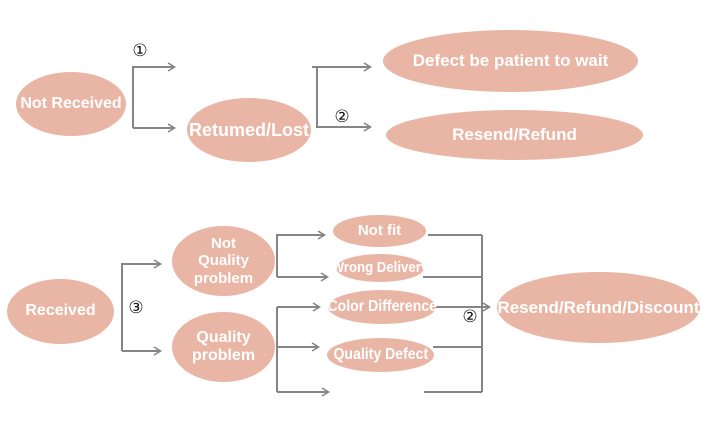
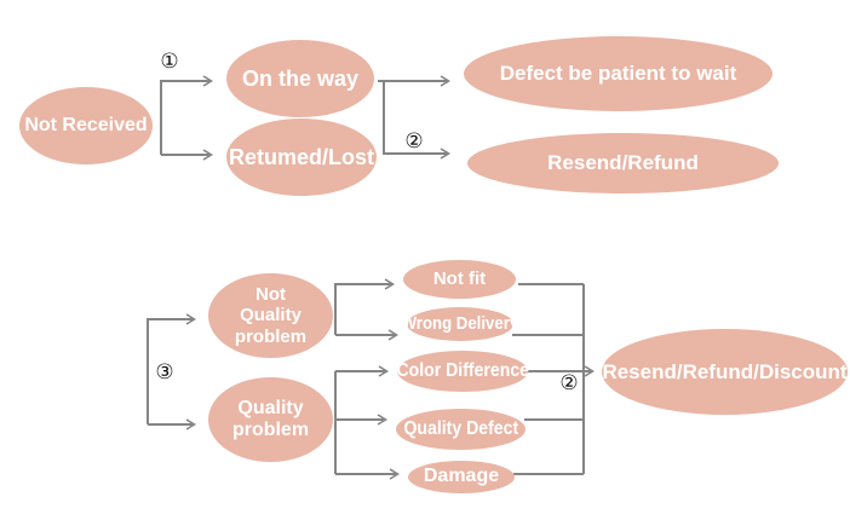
  Not Received
+ On the way
  Retumed/Lost
  Defect be patient to wait
  Resend/Refund
- Received
  Not Quality problem
  Quality problem
  Not fit
  Wrong Delivery
  Color Difference
  Quality Defect
+ Damage
  Resend/Refund/Discount
  ①
  ②
  ③
  ②
